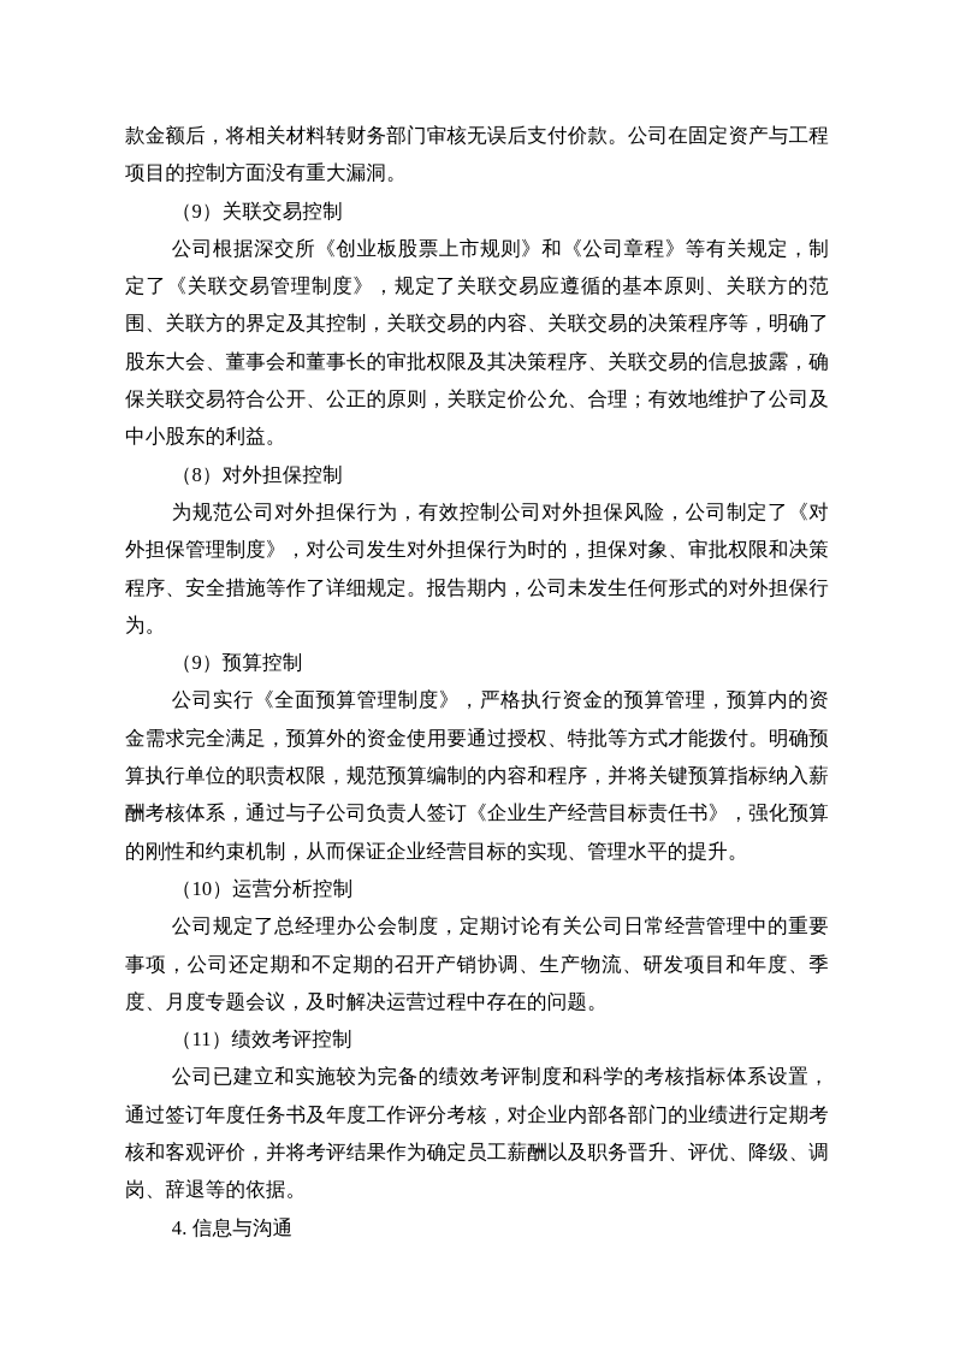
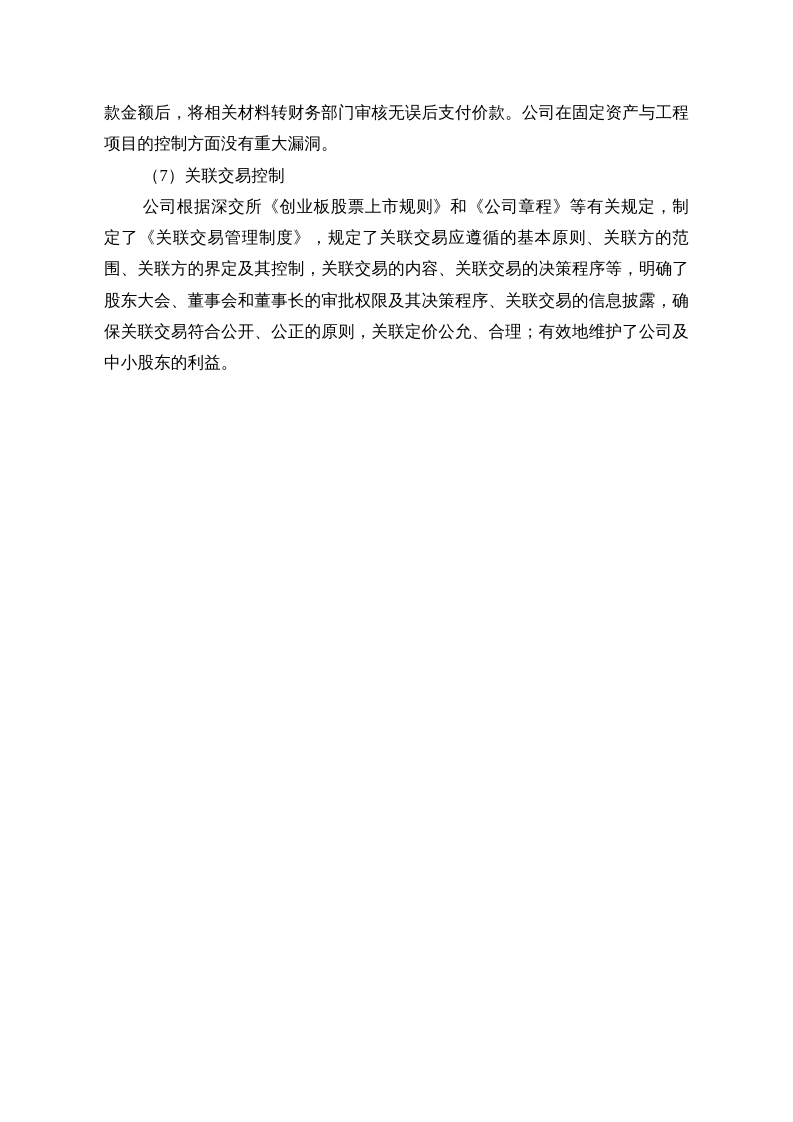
  款金额后，将相关材料转财务部门审核无误后支付价款。公司在固定资产与工程项目的控制方面没有重大漏洞。
- （9）关联交易控制
+ （7）关联交易控制
  公司根据深交所《创业板股票上市规则》和《公司章程》等有关规定，制定了《关联交易管理制度》，规定了关联交易应遵循的基本原则、关联方的范围、关联方的界定及其控制，关联交易的内容、关联交易的决策程序等，明确了股东大会、董事会和董事长的审批权限及其决策程序、关联交易的信息披露，确保关联交易符合公开、公正的原则，关联定价公允、合理；有效地维护了公司及中小股东的利益。
- （8）对外担保控制
- 为规范公司对外担保行为，有效控制公司对外担保风险，公司制定了《对外担保管理制度》，对公司发生对外担保行为时的，担保对象、审批权限和决策程序、安全措施等作了详细规定。报告期内，公司未发生任何形式的对外担保行为。
- （9）预算控制
- 公司实行《全面预算管理制度》，严格执行资金的预算管理，预算内的资金需求完全满足，预算外的资金使用要通过授权、特批等方式才能拨付。明确预算执行单位的职责权限，规范预算编制的内容和程序，并将关键预算指标纳入薪酬考核体系，通过与子公司负责人签订《企业生产经营目标责任书》，强化预算的刚性和约束机制，从而保证企业经营目标的实现、管理水平的提升。
- （10）运营分析控制
- 公司规定了总经理办公会制度，定期讨论有关公司日常经营管理中的重要事项，公司还定期和不定期的召开产销协调、生产物流、研发项目和年度、季度、月度专题会议，及时解决运营过程中存在的问题。
- （11）绩效考评控制
- 公司已建立和实施较为完备的绩效考评制度和科学的考核指标体系设置，通过签订年度任务书及年度工作评分考核，对企业内部各部门的业绩进行定期考核和客观评价，并将考评结果作为确定员工薪酬以及职务晋升、评优、降级、调岗、辞退等的依据。
- 4. 信息与沟通
